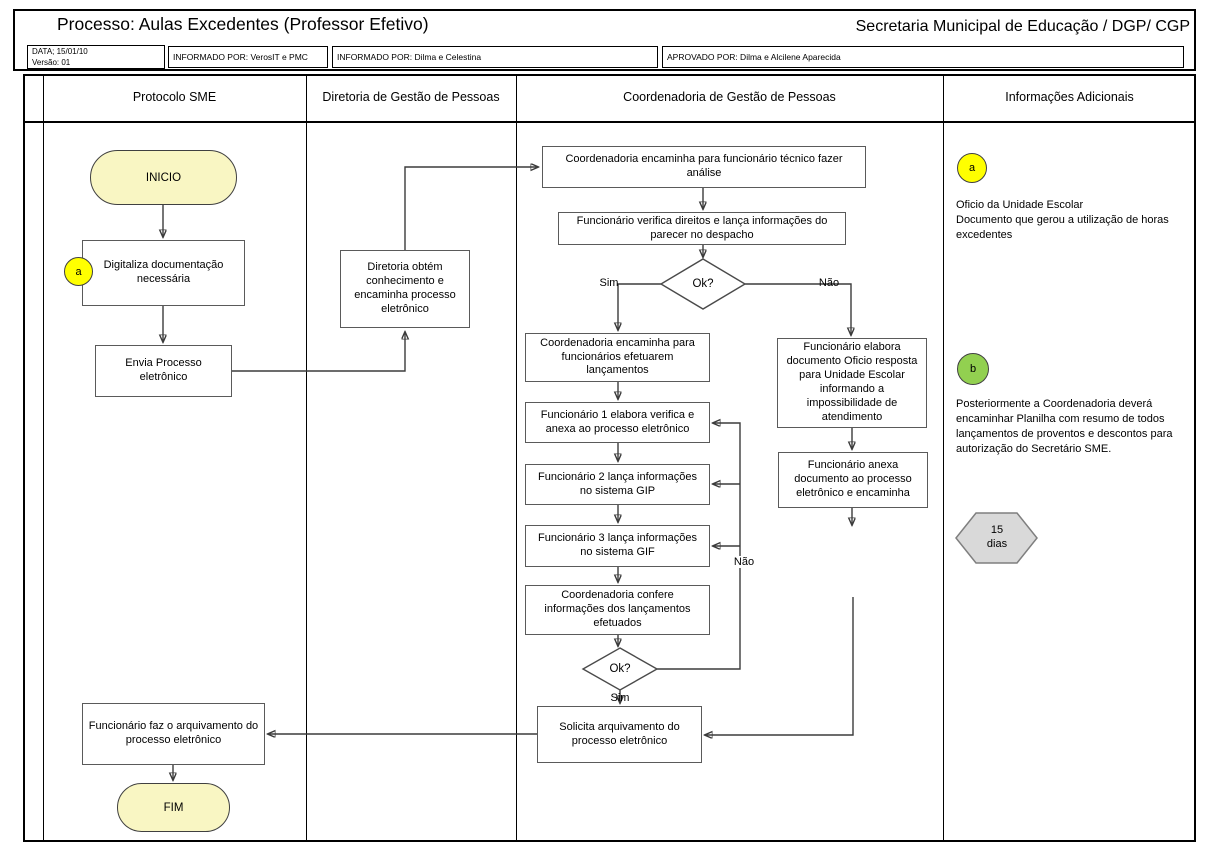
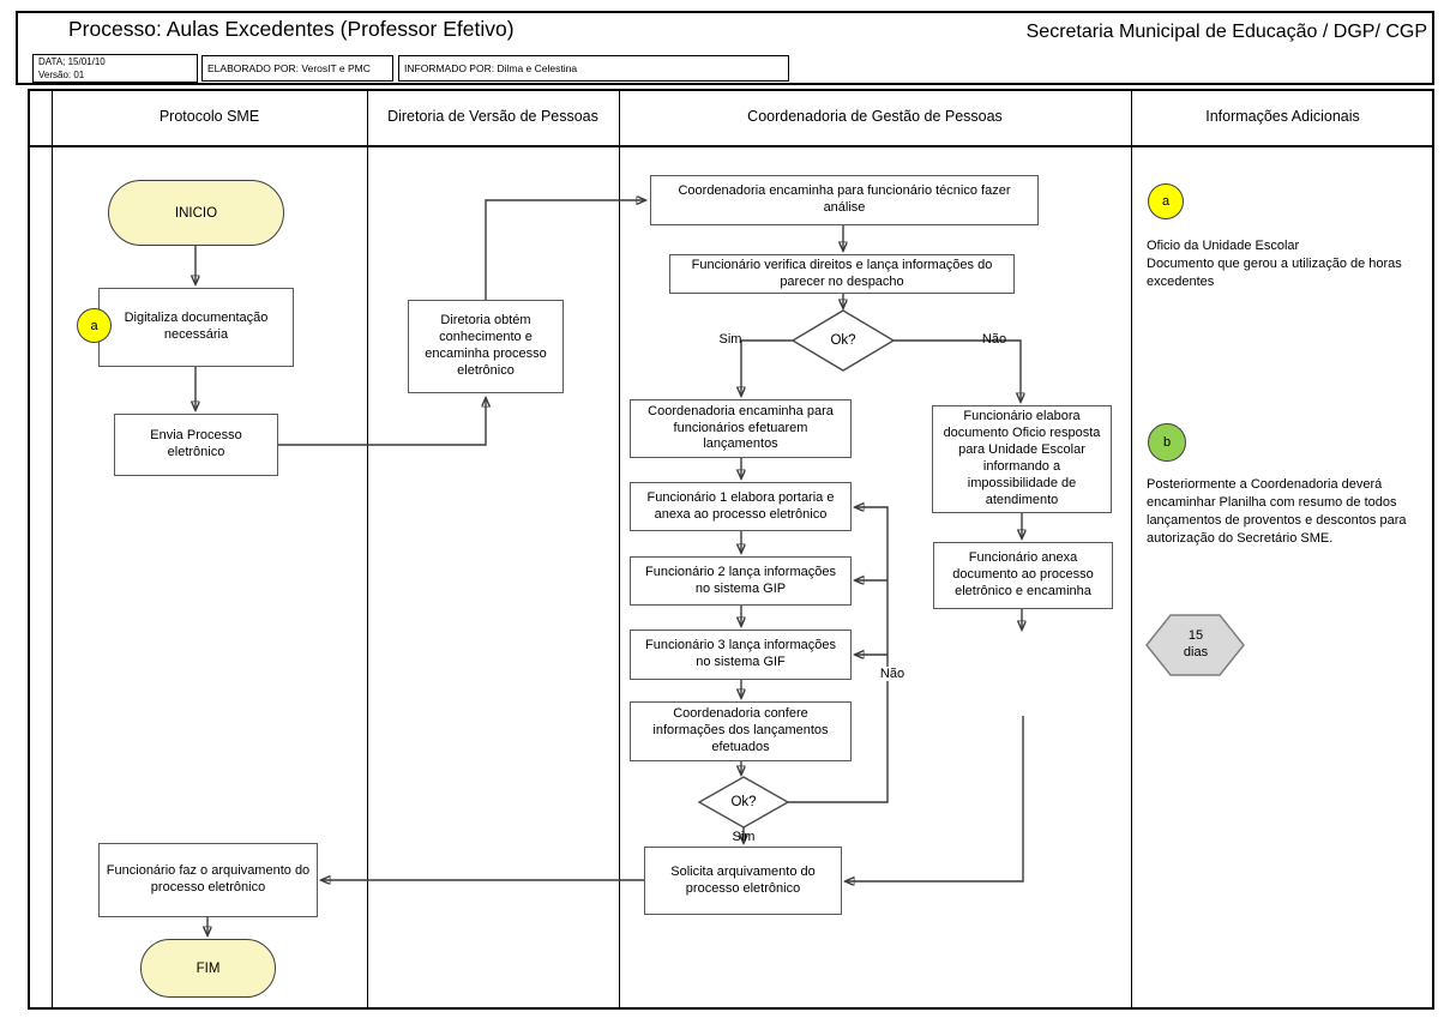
  Processo: Aulas Excedentes (Professor Efetivo)
  Secretaria Municipal de Educação / DGP/ CGP
  DATA; 15/01/10
  Versão: 01
- INFORMADO POR: VerosIT e PMC
+ ELABORADO POR: VerosIT e PMC
  INFORMADO POR: Dilma e Celestina
- APROVADO POR: Dilma e Alcilene Aparecida
  Protocolo SME
- Diretoria de Gestão de Pessoas
+ Diretoria de Versão de Pessoas
  Coordenadoria de Gestão de Pessoas
  Informações Adicionais
  INICIO
  Digitaliza documentação necessária
  a
  Envia Processo eletrônico
  Funcionário faz o arquivamento do processo eletrônico
  FIM
  Diretoria obtém conhecimento e encaminha processo eletrônico
  Coordenadoria encaminha para funcionário técnico fazer análise
  Funcionário verifica direitos e lança informações do parecer no despacho
  Ok?
  Sim
  Não
  Coordenadoria encaminha para funcionários efetuarem lançamentos
- Funcionário 1 elabora verifica e anexa ao processo eletrônico
+ Funcionário 1 elabora portaria e anexa ao processo eletrônico
  Funcionário 2 lança informações no sistema GIP
  Funcionário 3 lança informações no sistema GIF
  Coordenadoria confere informações dos lançamentos efetuados
  Não
  Ok?
  Sim
  Solicita arquivamento do processo eletrônico
  Funcionário elabora documento Oficio resposta para Unidade Escolar informando a impossibilidade de atendimento
  Funcionário anexa documento ao processo eletrônico e encaminha
  a
  Oficio da Unidade Escolar
  Documento que gerou a utilização de horas excedentes
  b
  Posteriormente a Coordenadoria deverá encaminhar Planilha com resumo de todos lançamentos de proventos e descontos para autorização do Secretário SME.
  15
  dias
